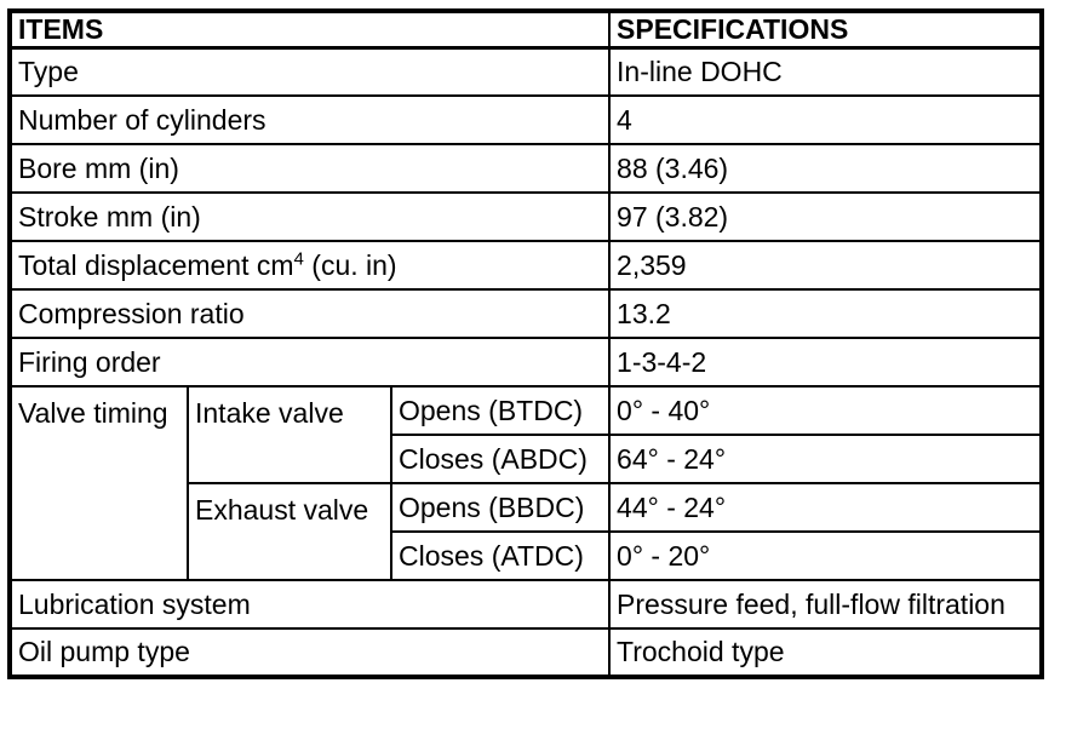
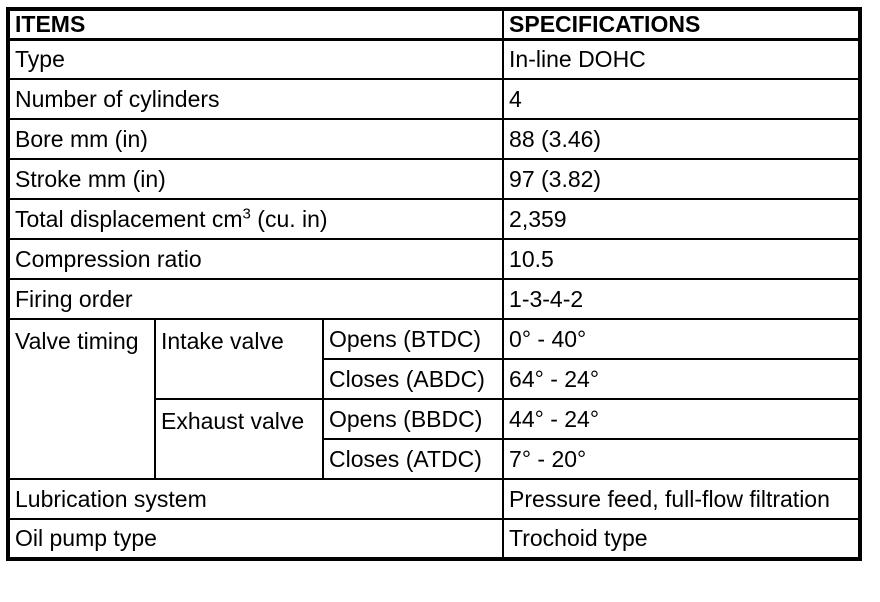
  ITEMS	SPECIFICATIONS
  Type	In-line DOHC
  Number of cylinders	4
  Bore mm (in)	88 (3.46)
  Stroke mm (in)	97 (3.82)
- Total displacement cm4 (cu. in)	2,359
+ Total displacement cm3 (cu. in)	2,359
- Compression ratio	13.2
+ Compression ratio	10.5
  Firing order	1-3-4-2
  Valve timing	Intake valve	Opens (BTDC)	0° - 40°
  Closes (ABDC)	64° - 24°
  Exhaust valve	Opens (BBDC)	44° - 24°
- Closes (ATDC)	0° - 20°
+ Closes (ATDC)	7° - 20°
  Lubrication system	Pressure feed, full-flow filtration
  Oil pump type	Trochoid type
